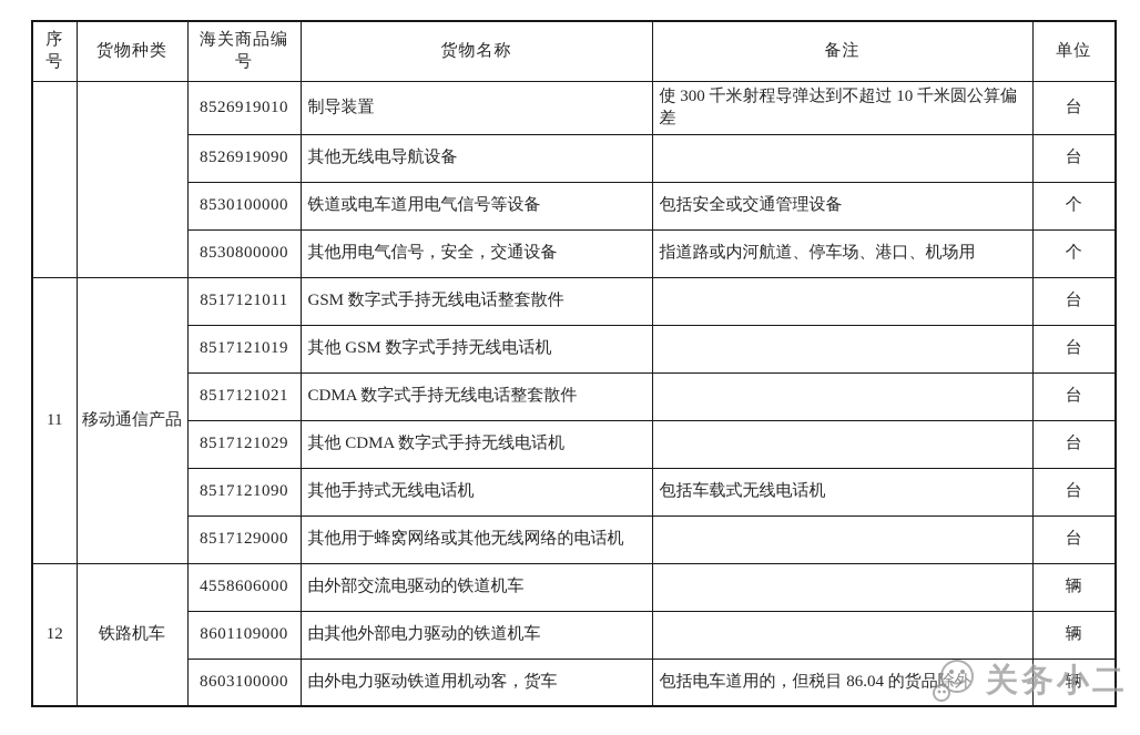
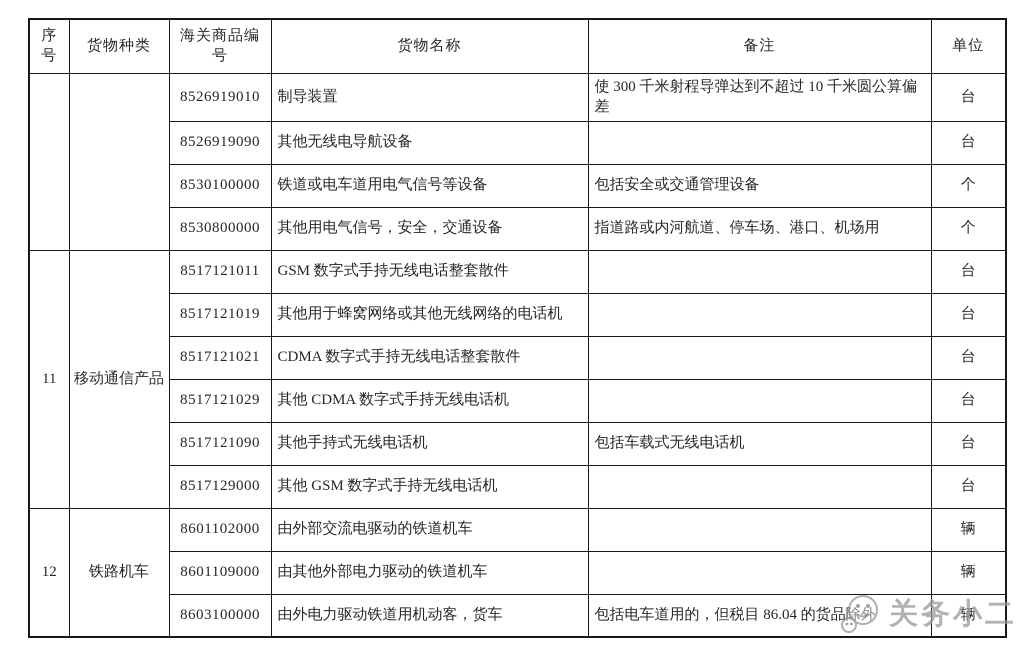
  序号	货物种类	海关商品编号	货物名称	备注	单位
  		8526919010	制导装置	使 300 千米射程导弹达到不超过 10 千米圆公算偏差	台
  8526919090	其他无线电导航设备		台
  8530100000	铁道或电车道用电气信号等设备	包括安全或交通管理设备	个
  8530800000	其他用电气信号，安全，交通设备	指道路或内河航道、停车场、港口、机场用	个
  11	移动通信产品	8517121011	GSM 数字式手持无线电话整套散件		台
- 8517121019	其他 GSM 数字式手持无线电话机		台
+ 8517121019	其他用于蜂窝网络或其他无线网络的电话机		台
  8517121021	CDMA 数字式手持无线电话整套散件		台
  8517121029	其他 CDMA 数字式手持无线电话机		台
  8517121090	其他手持式无线电话机	包括车载式无线电话机	台
- 8517129000	其他用于蜂窝网络或其他无线网络的电话机		台
+ 8517129000	其他 GSM 数字式手持无线电话机		台
- 12	铁路机车	4558606000	由外部交流电驱动的铁道机车		辆
+ 12	铁路机车	8601102000	由外部交流电驱动的铁道机车		辆
  8601109000	由其他外部电力驱动的铁道机车		辆
  8603100000	由外电力驱动铁道用机动客，货车	包括电车道用的，但税目 86.04 的货品除外	辆
  关务小二
